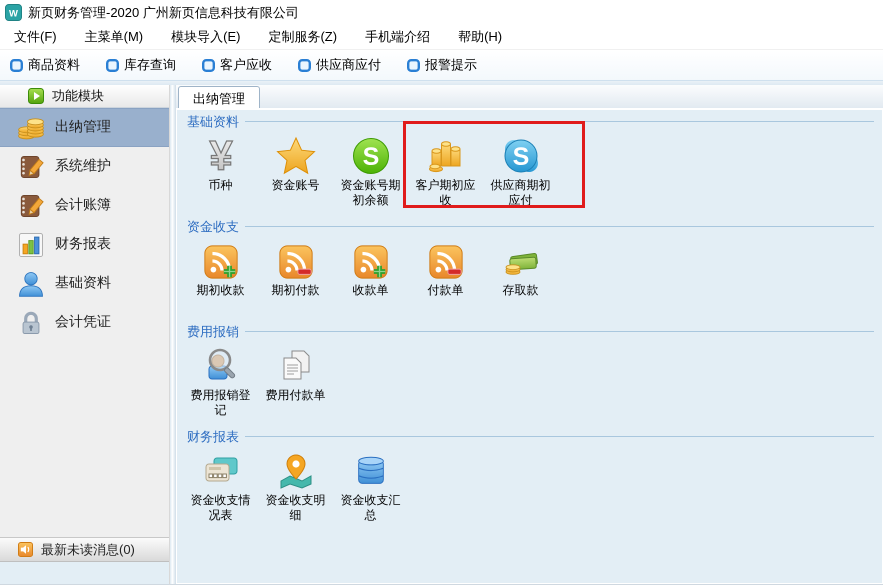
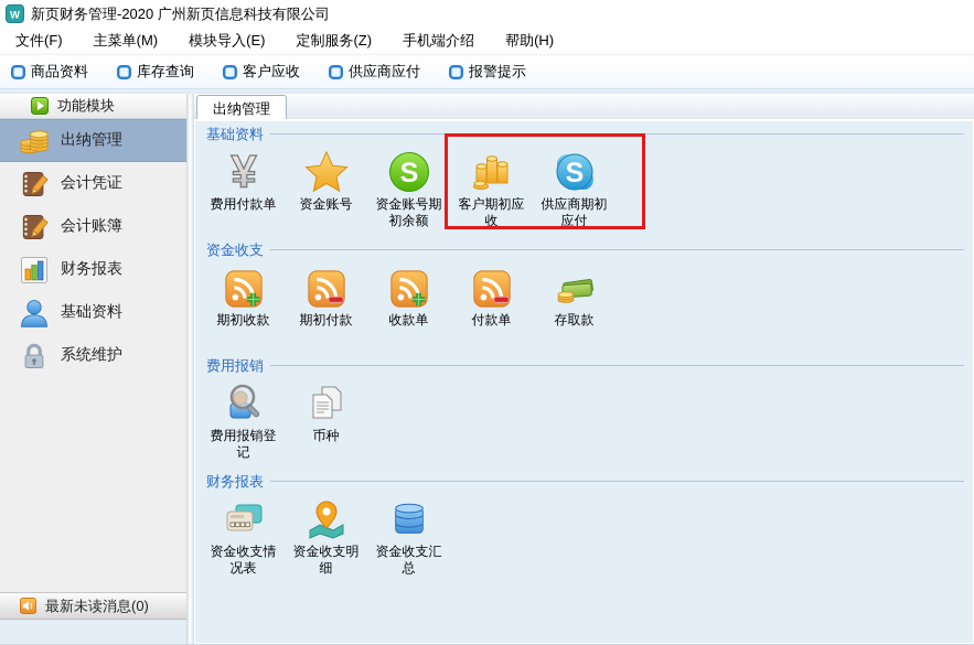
  W
  新页财务管理-2020 广州新页信息科技有限公司
  文件(F)
  主菜单(M)
  模块导入(E)
  定制服务(Z)
  手机端介绍
  帮助(H)
  商品资料
  库存查询
  客户应收
  供应商应付
  报警提示
  功能模块
  出纳管理
- 系统维护
+ 会计凭证
  会计账簿
  财务报表
  基础资料
- 会计凭证
+ 系统维护
  最新未读消息(0)
  出纳管理
  基础资料
  ¥
- 币种
+ 费用付款单
  资金账号
  S
  资金账号期初余额
  客户期初应收
  S
  供应商期初应付
  资金收支
  期初收款
  期初付款
  收款单
  付款单
  存取款
  费用报销
  费用报销登记
- 费用付款单
+ 币种
  财务报表
  资金收支情况表
  资金收支明细
  资金收支汇总
